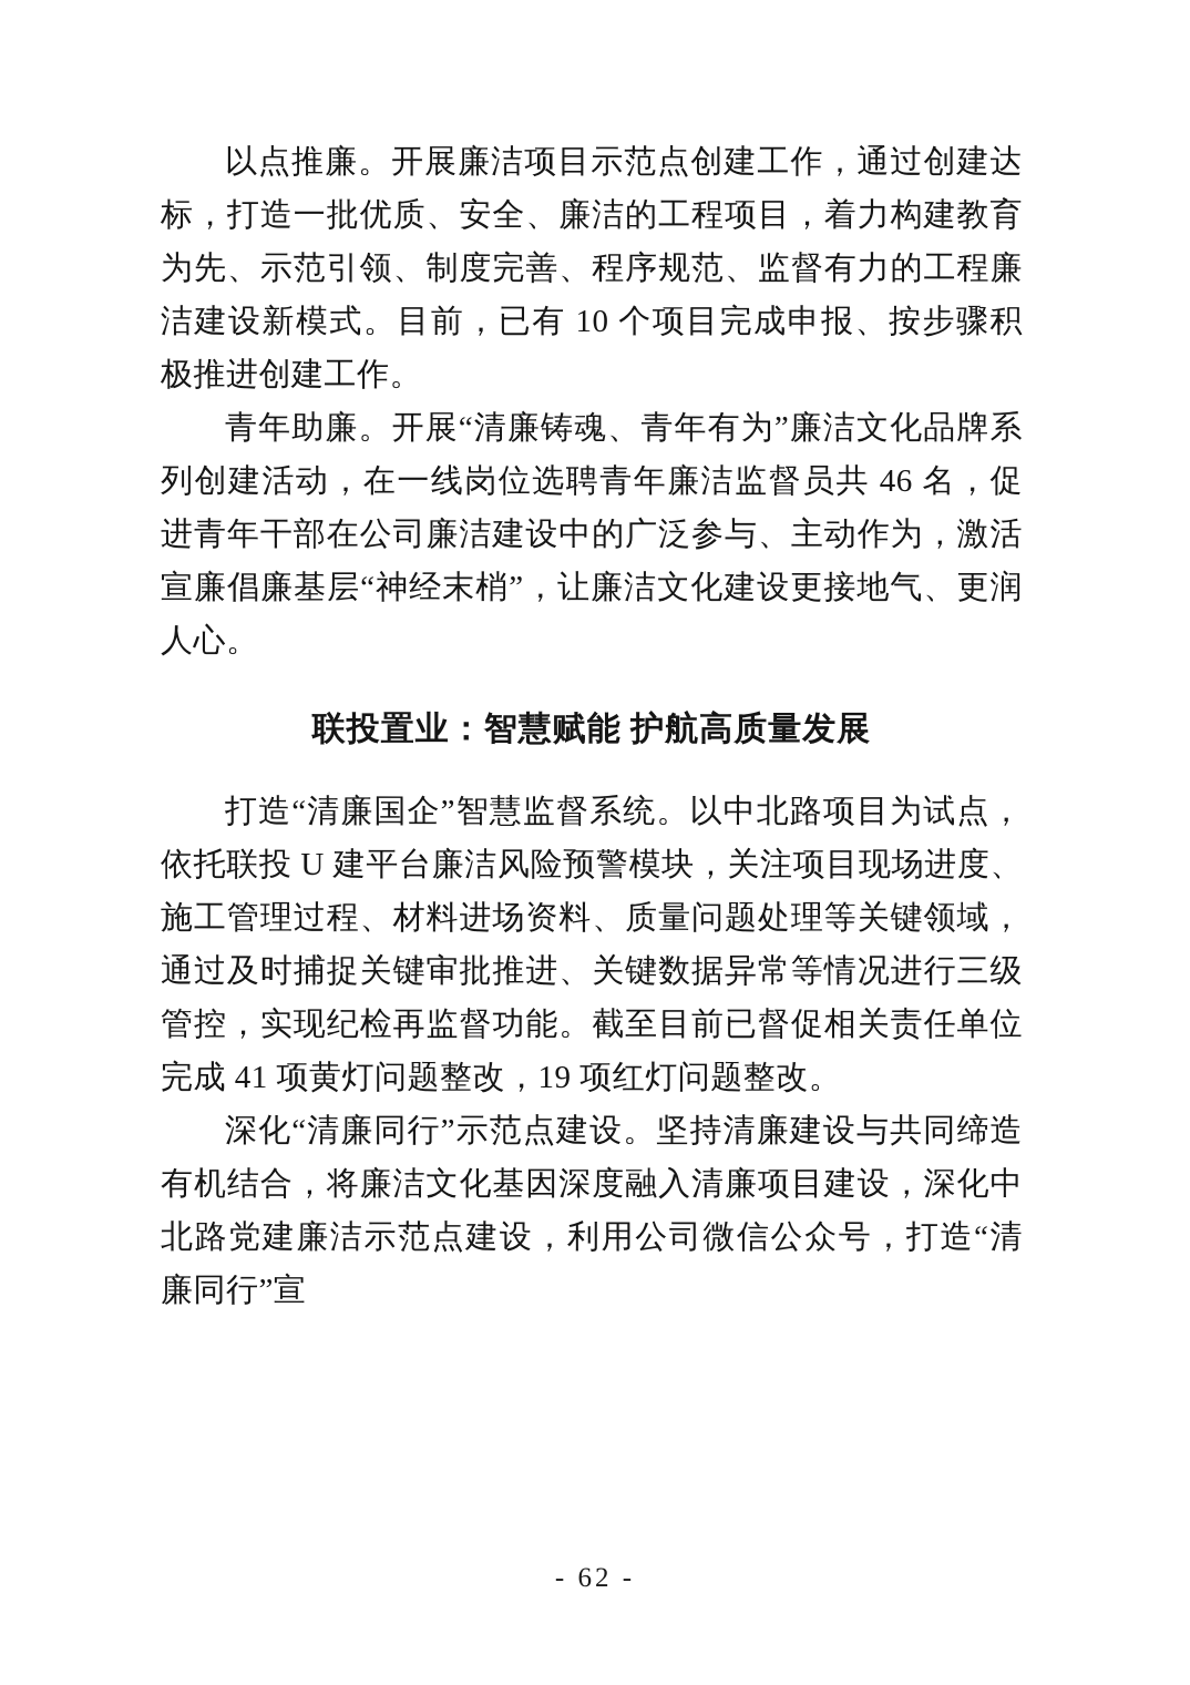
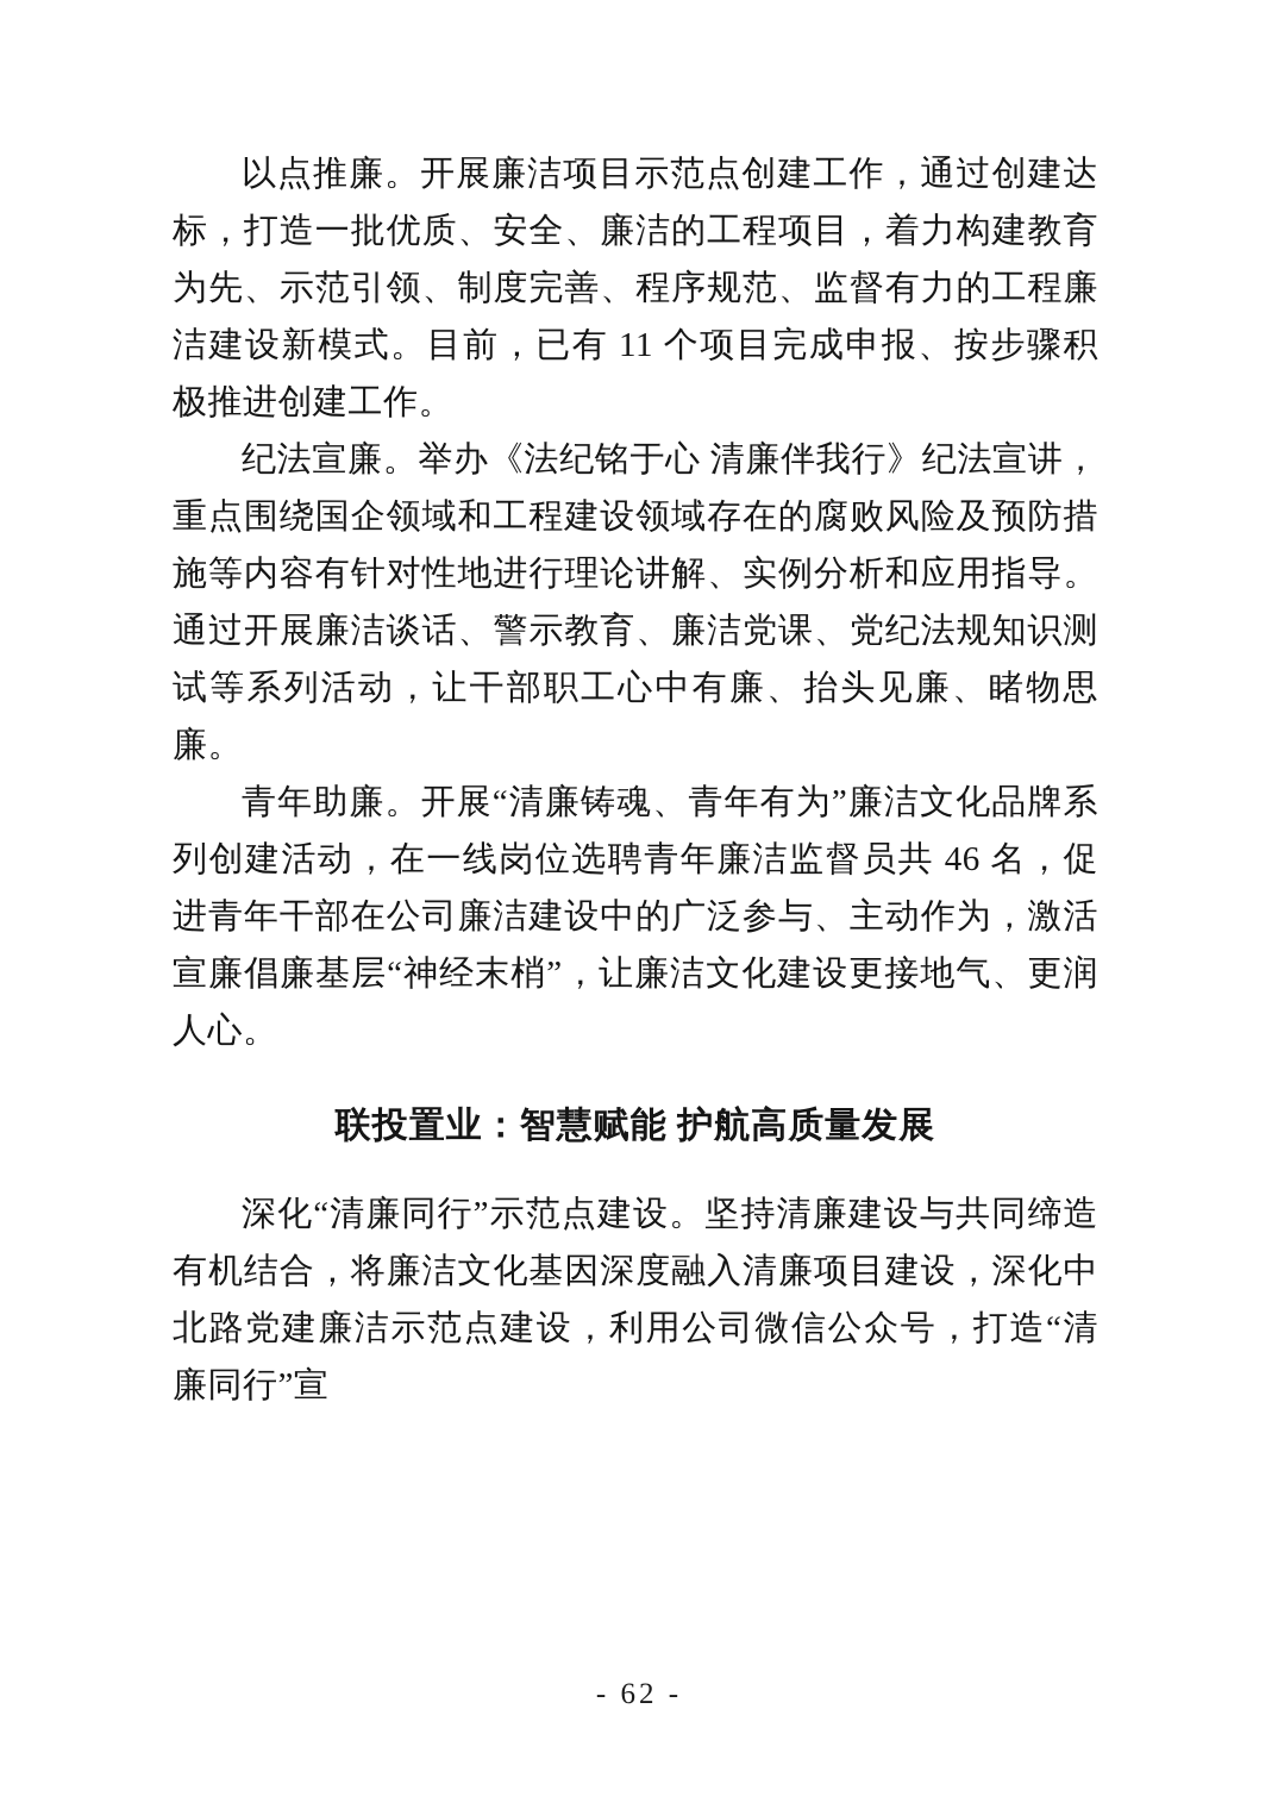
- 以点推廉。开展廉洁项目示范点创建工作，通过创建达标，打造一批优质、安全、廉洁的工程项目，着力构建教育为先、示范引领、制度完善、程序规范、监督有力的工程廉洁建设新模式。目前，已有 10 个项目完成申报、按步骤积极推进创建工作。
+ 以点推廉。开展廉洁项目示范点创建工作，通过创建达标，打造一批优质、安全、廉洁的工程项目，着力构建教育为先、示范引领、制度完善、程序规范、监督有力的工程廉洁建设新模式。目前，已有 11 个项目完成申报、按步骤积极推进创建工作。
+ 纪法宣廉。举办《法纪铭于心 清廉伴我行》纪法宣讲，重点围绕国企领域和工程建设领域存在的腐败风险及预防措施等内容有针对性地进行理论讲解、实例分析和应用指导。通过开展廉洁谈话、警示教育、廉洁党课、党纪法规知识测试等系列活动，让干部职工心中有廉、抬头见廉、睹物思廉。
  青年助廉。开展“清廉铸魂、青年有为”廉洁文化品牌系列创建活动，在一线岗位选聘青年廉洁监督员共 46 名，促进青年干部在公司廉洁建设中的广泛参与、主动作为，激活宣廉倡廉基层“神经末梢”，让廉洁文化建设更接地气、更润人心。
  联投置业：智慧赋能 护航高质量发展
- 打造“清廉国企”智慧监督系统。以中北路项目为试点，依托联投 U 建平台廉洁风险预警模块，关注项目现场进度、施工管理过程、材料进场资料、质量问题处理等关键领域，通过及时捕捉关键审批推进、关键数据异常等情况进行三级管控，实现纪检再监督功能。截至目前已督促相关责任单位完成 41 项黄灯问题整改，19 项红灯问题整改。
  深化“清廉同行”示范点建设。坚持清廉建设与共同缔造有机结合，将廉洁文化基因深度融入清廉项目建设，深化中北路党建廉洁示范点建设，利用公司微信公众号，打造“清廉同行”宣
  - 62 -
